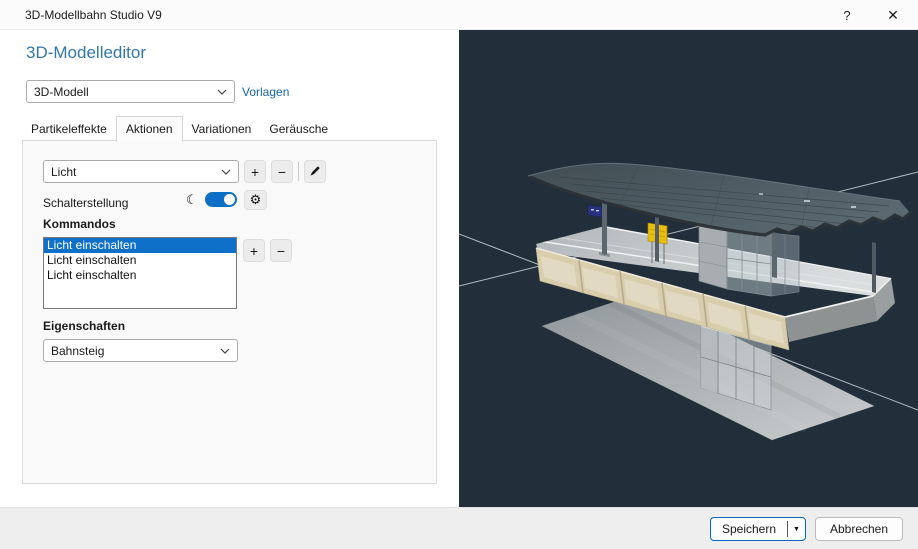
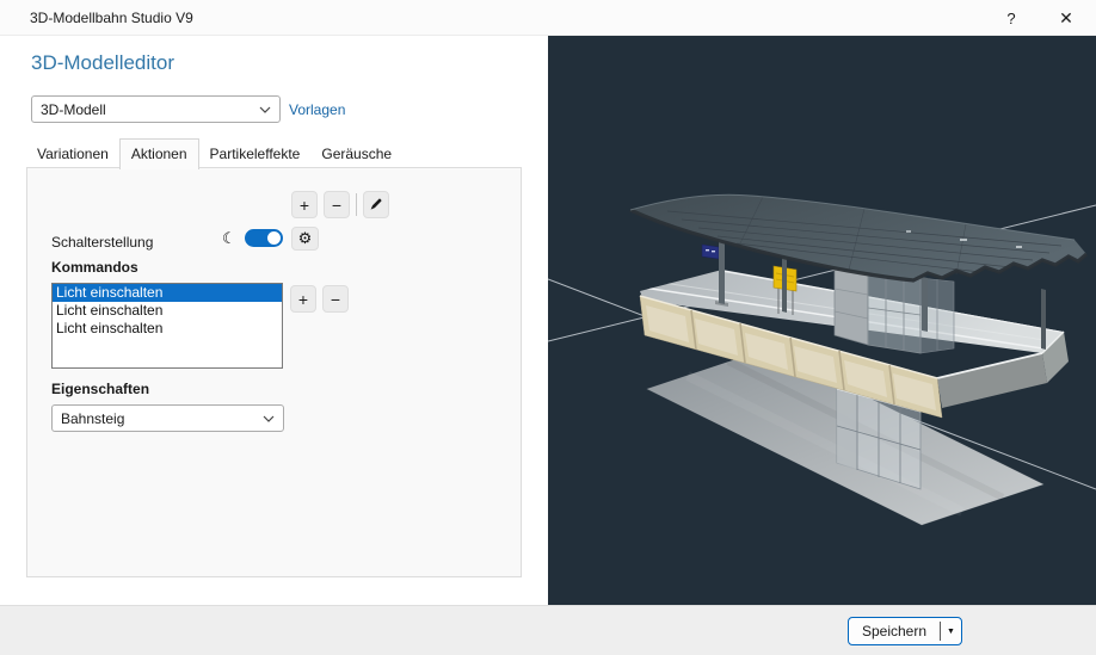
  3D-Modellbahn Studio V9
  ?
  ✕
  3D-Modelleditor
  3D-Modell
  Vorlagen
- Partikeleffekte
+ Variationen
  Aktionen
- Variationen
+ Partikeleffekte
  Geräusche
- Licht
  +
  −
  Schalterstellung
  ☾
  ⚙
  Kommandos
  Licht einschalten
  Licht einschalten
  Licht einschalten
  +
  −
  Eigenschaften
  Bahnsteig
  Speichern
- Abbrechen
